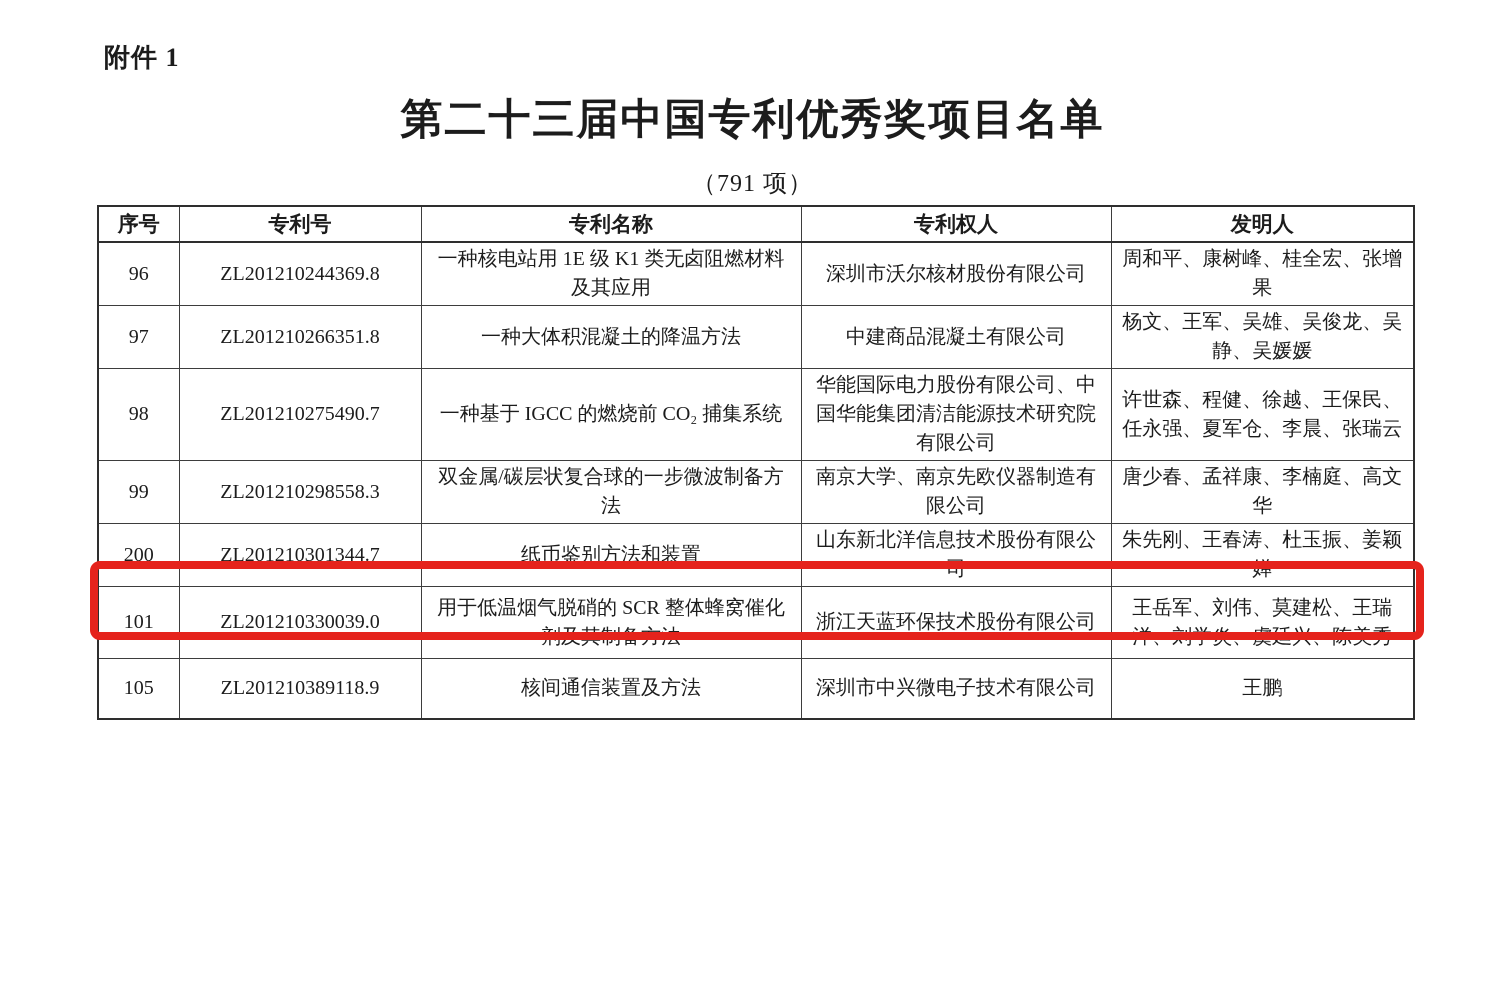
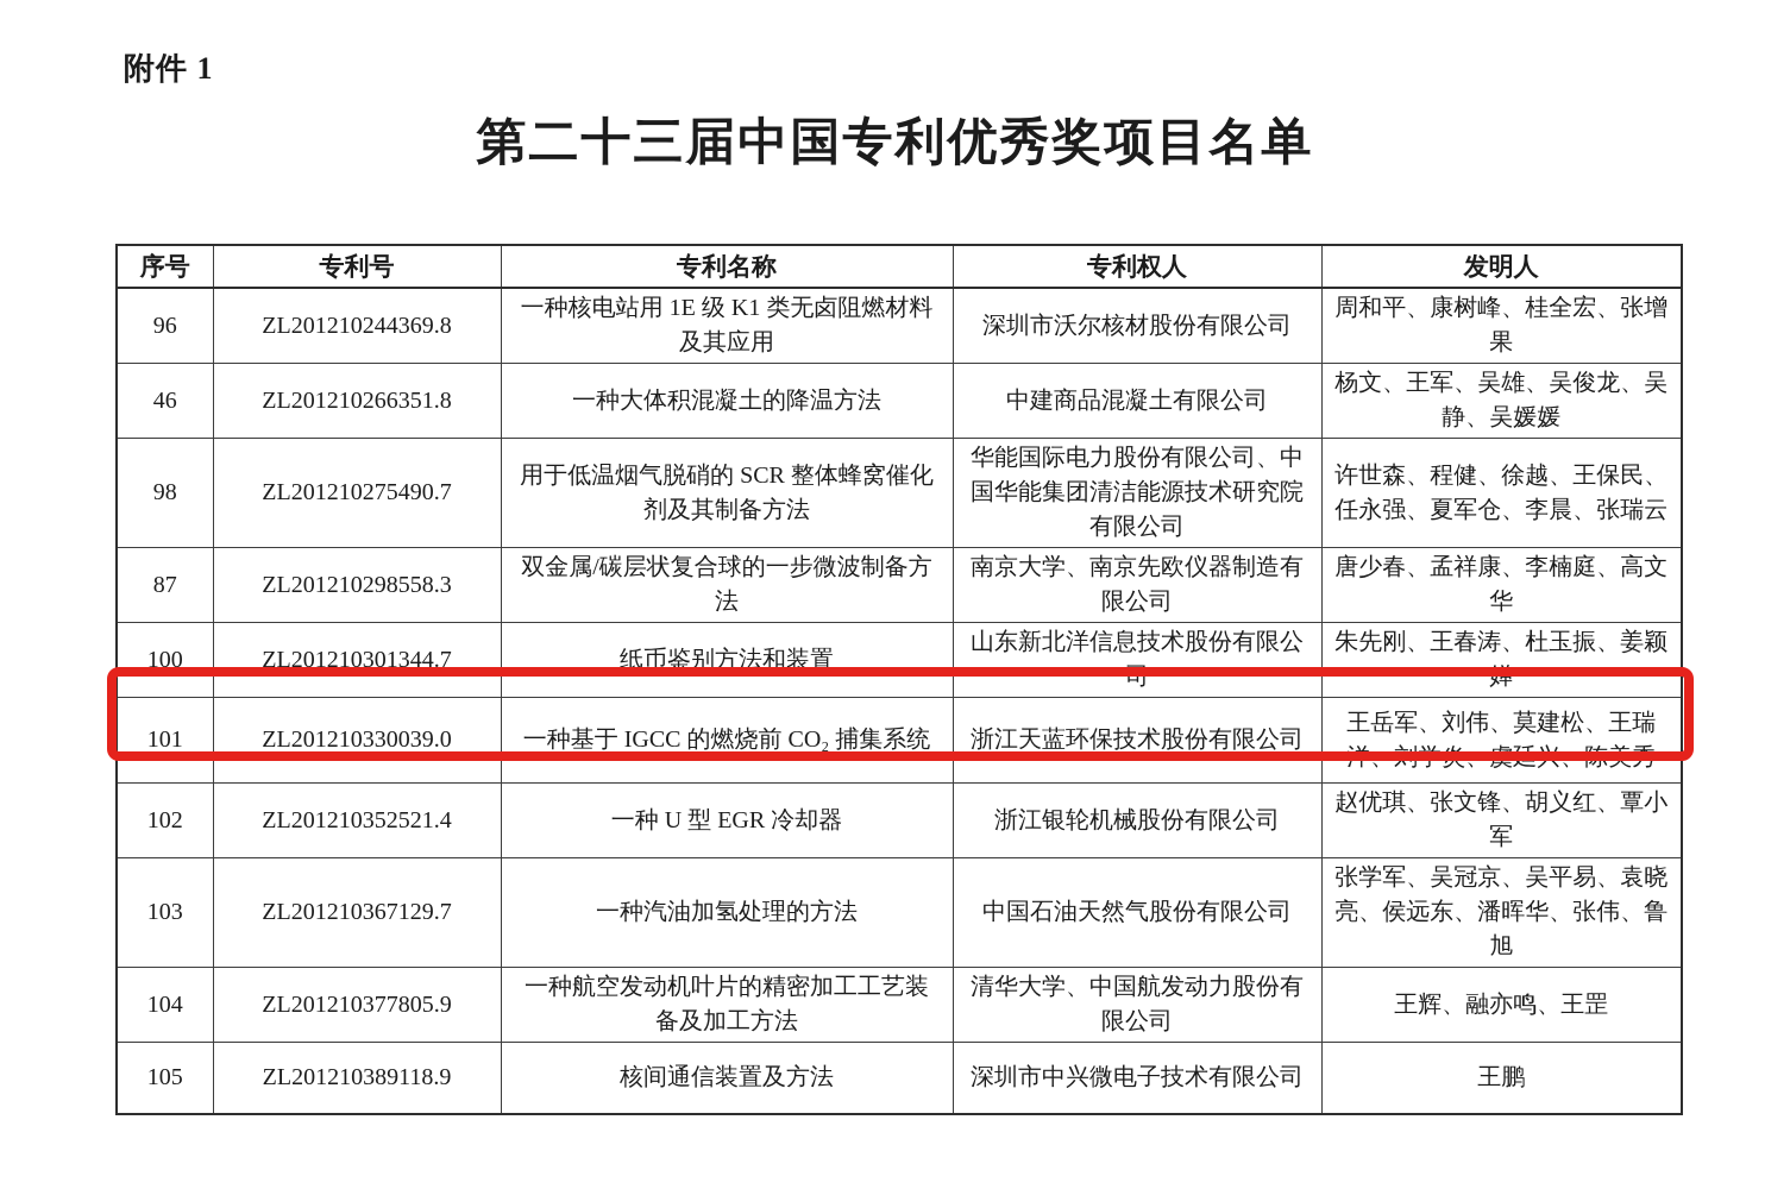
  附件 1
  第二十三届中国专利优秀奖项目名单
- （791 项）
  序号	专利号	专利名称	专利权人	发明人
  96	ZL201210244369.8	一种核电站用 1E 级 K1 类无卤阻燃材料及其应用	深圳市沃尔核材股份有限公司	周和平、康树峰、桂全宏、张增果
- 97	ZL201210266351.8	一种大体积混凝土的降温方法	中建商品混凝土有限公司	杨文、王军、吴雄、吴俊龙、吴静、吴媛媛
+ 46	ZL201210266351.8	一种大体积混凝土的降温方法	中建商品混凝土有限公司	杨文、王军、吴雄、吴俊龙、吴静、吴媛媛
- 98	ZL201210275490.7	一种基于 IGCC 的燃烧前 CO₂ 捕集系统	华能国际电力股份有限公司、中国华能集团清洁能源技术研究院有限公司	许世森、程健、徐越、王保民、任永强、夏军仓、李晨、张瑞云
+ 98	ZL201210275490.7	用于低温烟气脱硝的 SCR 整体蜂窝催化剂及其制备方法	华能国际电力股份有限公司、中国华能集团清洁能源技术研究院有限公司	许世森、程健、徐越、王保民、任永强、夏军仓、李晨、张瑞云
- 99	ZL201210298558.3	双金属/碳层状复合球的一步微波制备方法	南京大学、南京先欧仪器制造有限公司	唐少春、孟祥康、李楠庭、高文华
+ 87	ZL201210298558.3	双金属/碳层状复合球的一步微波制备方法	南京大学、南京先欧仪器制造有限公司	唐少春、孟祥康、李楠庭、高文华
- 200	ZL201210301344.7	纸币鉴别方法和装置	山东新北洋信息技术股份有限公司	朱先刚、王春涛、杜玉振、姜颖婵
+ 100	ZL201210301344.7	纸币鉴别方法和装置	山东新北洋信息技术股份有限公司	朱先刚、王春涛、杜玉振、姜颖婵
- 101	ZL201210330039.0	用于低温烟气脱硝的 SCR 整体蜂窝催化剂及其制备方法	浙江天蓝环保技术股份有限公司	王岳军、刘伟、莫建松、王瑞洋、刘学炎、虞廷兴、陈美秀
+ 101	ZL201210330039.0	一种基于 IGCC 的燃烧前 CO₂ 捕集系统	浙江天蓝环保技术股份有限公司	王岳军、刘伟、莫建松、王瑞洋、刘学炎、虞廷兴、陈美秀
+ 102	ZL201210352521.4	一种 U 型 EGR 冷却器	浙江银轮机械股份有限公司	赵优琪、张文锋、胡义红、覃小军
+ 103	ZL201210367129.7	一种汽油加氢处理的方法	中国石油天然气股份有限公司	张学军、吴冠京、吴平易、袁晓亮、侯远东、潘晖华、张伟、鲁旭
+ 104	ZL201210377805.9	一种航空发动机叶片的精密加工工艺装备及加工方法	清华大学、中国航发动力股份有限公司	王辉、融亦鸣、王罡
  105	ZL201210389118.9	核间通信装置及方法	深圳市中兴微电子技术有限公司	王鹏
